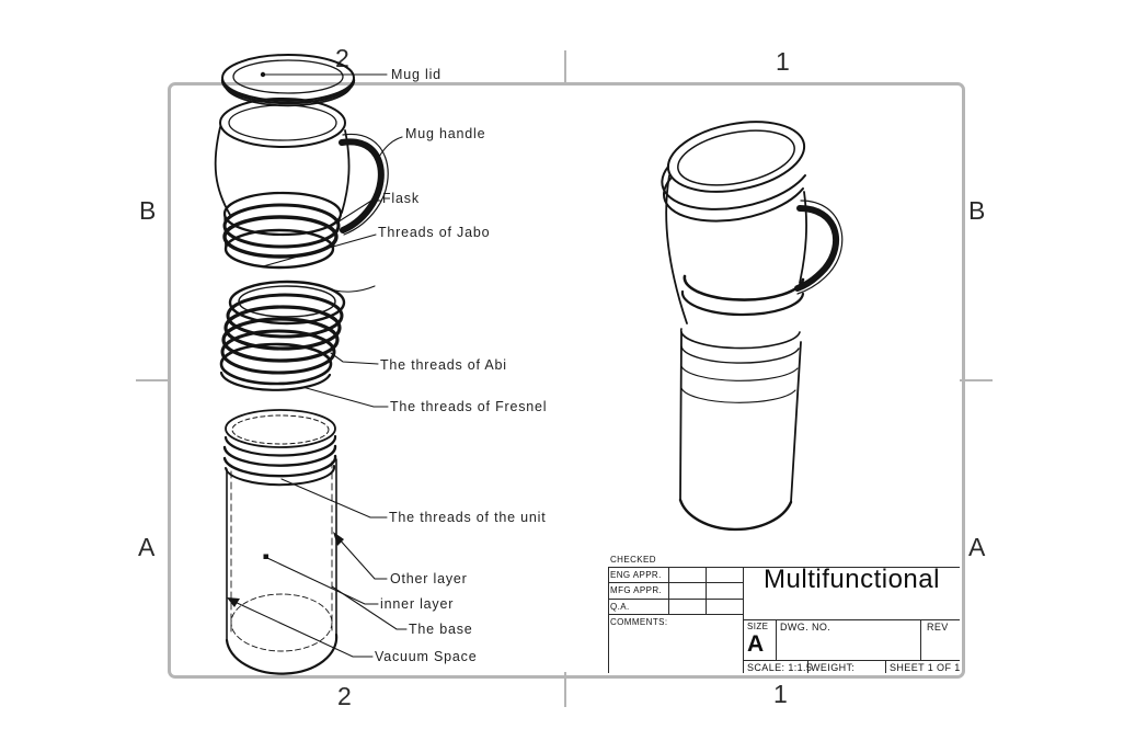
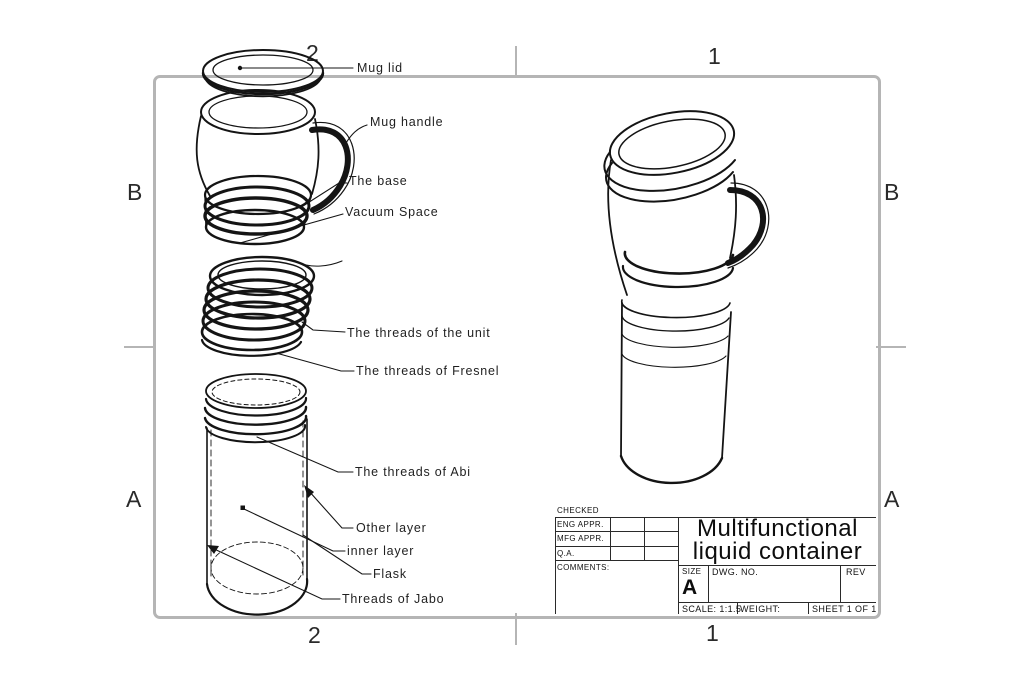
  2
  1
  2
  1
  B
  A
  B
  A
  Mug lid
  Mug handle
- Flask
+ The base
- Threads of Jabo
+ Vacuum Space
- The threads of Abi
+ The threads of the unit
  The threads of Fresnel
- The threads of the unit
+ The threads of Abi
  Other layer
  inner layer
- The base
+ Flask
- Vacuum Space
+ Threads of Jabo
  CHECKED
  ENG APPR.
  MFG APPR.
  Q.A.
  COMMENTS:
  Multifunctional
+ liquid container
  SIZE
  A
  DWG. NO.
  REV
  SCALE: 1:1.5
  WEIGHT:
  SHEET 1 OF 1
